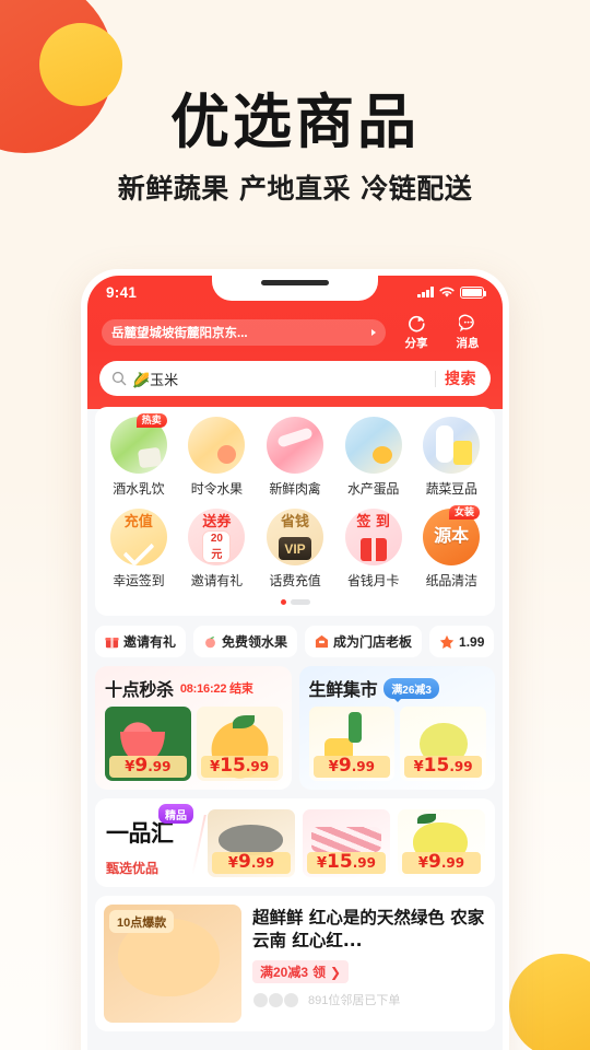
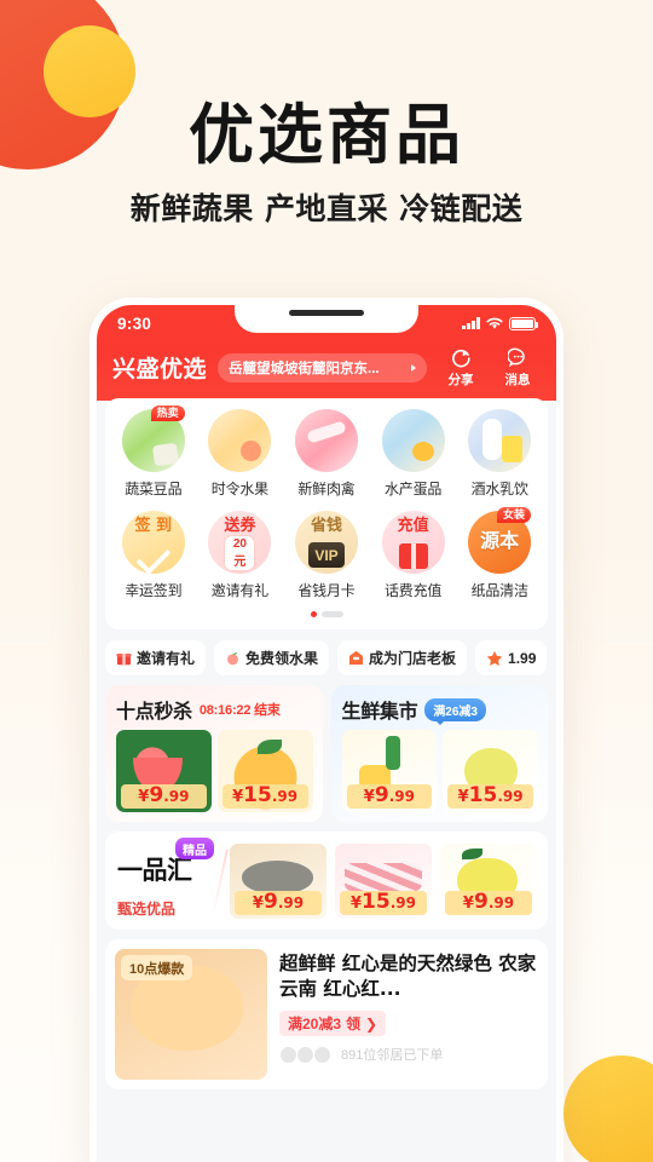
  优选商品
  新鲜蔬果 产地直采 冷链配送
- 9:41
+ 9:30
+ 兴盛优选
  岳麓望城坡街麓阳京东...
  分享
  消息
- 🌽玉米
- 搜索
  热卖
- 酒水乳饮
+ 蔬菜豆品
  时令水果
  新鲜肉禽
  水产蛋品
- 蔬菜豆品
+ 酒水乳饮
- 充值
+ 签 到
  幸运签到
  送券
  20元
  邀请有礼
  省钱
  VIP
- 话费充值
+ 省钱月卡
- 签 到
+ 充值
- 省钱月卡
+ 话费充值
  女装
  源本
  纸品清洁
  邀请有礼
  免费领水果
  成为门店老板
  1.99
  十点秒杀
  08:16:22 结束
  ¥9.99
  ¥15.99
  生鲜集市
  满26减3
  ¥9.99
  ¥15.99
  精品
  一品汇
  甄选优品
  ¥9.99
  ¥15.99
  ¥9.99
  10点爆款
  超鲜鲜 红心是的天然绿色 农家云南 红心红...
  满20减3
  领
  ❯
  891位邻居已下单
